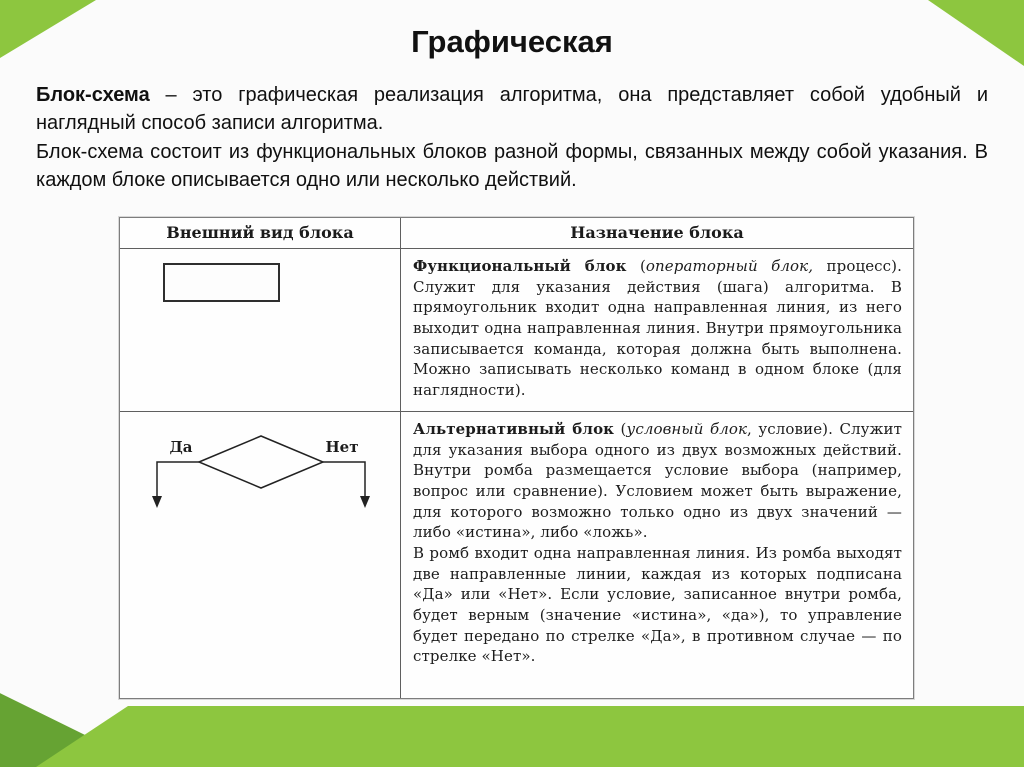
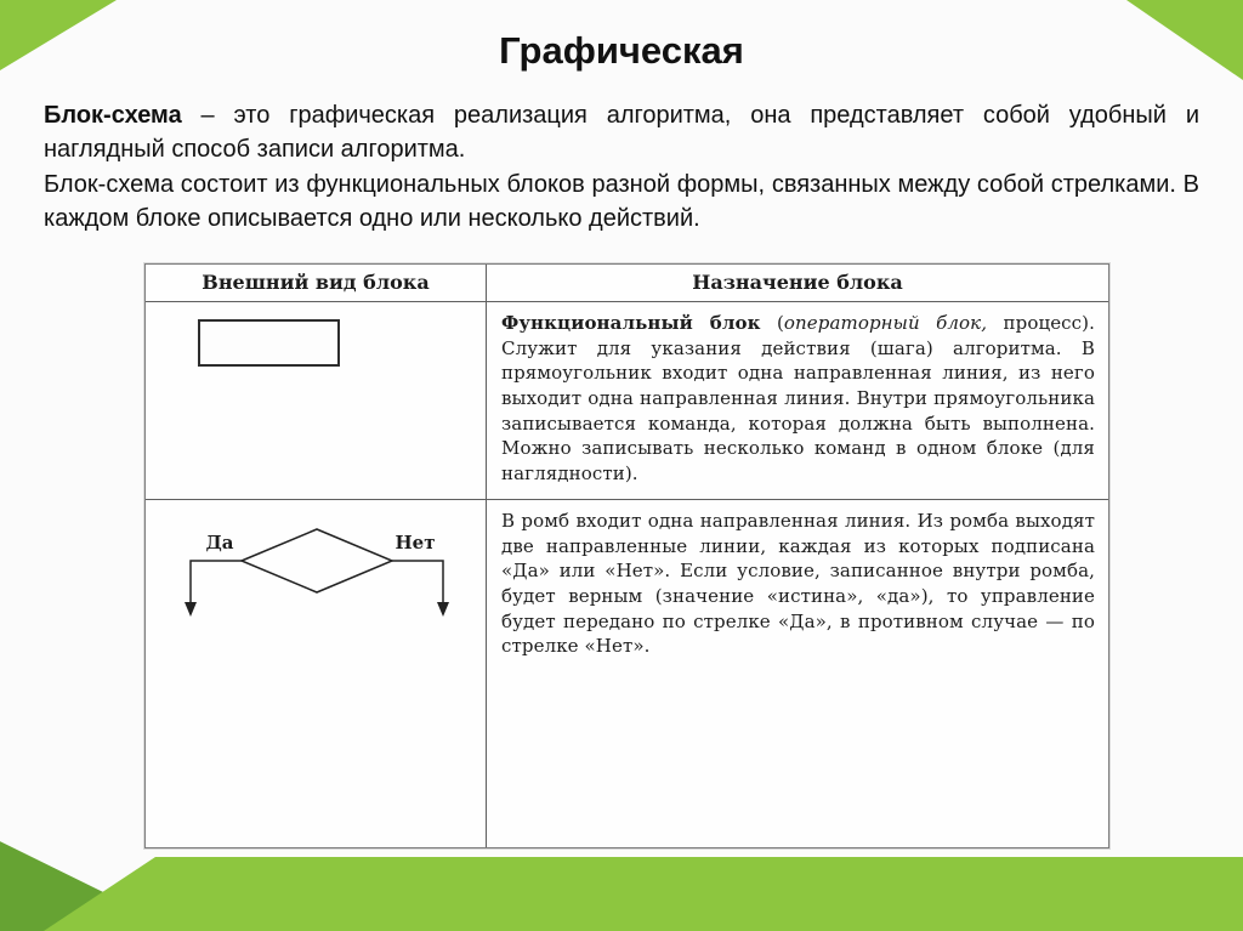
  Графическая
  Блок-схема – это графическая реализация алгоритма, она представляет собой удобный и наглядный способ записи алгоритма.
- Блок-схема состоит из функциональных блоков разной формы, связанных между собой указания. В каждом блоке описывается одно или несколько действий.
+ Блок-схема состоит из функциональных блоков разной формы, связанных между собой стрелками. В каждом блоке описывается одно или несколько действий.
  Внешний вид блока
  Назначение блока
  Функциональный блок (операторный блок, процесс). Служит для указания действия (шага) алгоритма. В прямоугольник входит одна направленная линия, из него выходит одна направленная линия. Внутри прямоугольника записывается команда, которая должна быть выполнена. Можно записывать несколько команд в одном блоке (для наглядности).
  Да
  Нет
- Альтернативный блок (условный блок, условие). Служит для указания выбора одного из двух возможных действий. Внутри ромба размещается условие выбора (например, вопрос или сравнение). Условием может быть выражение, для которого возможно только одно из двух значений — либо «истина», либо «ложь».
  В ромб входит одна направленная линия. Из ромба выходят две направленные линии, каждая из которых подписана «Да» или «Нет». Если условие, записанное внутри ромба, будет верным (значение «истина», «да»), то управление будет передано по стрелке «Да», в противном случае — по стрелке «Нет».
